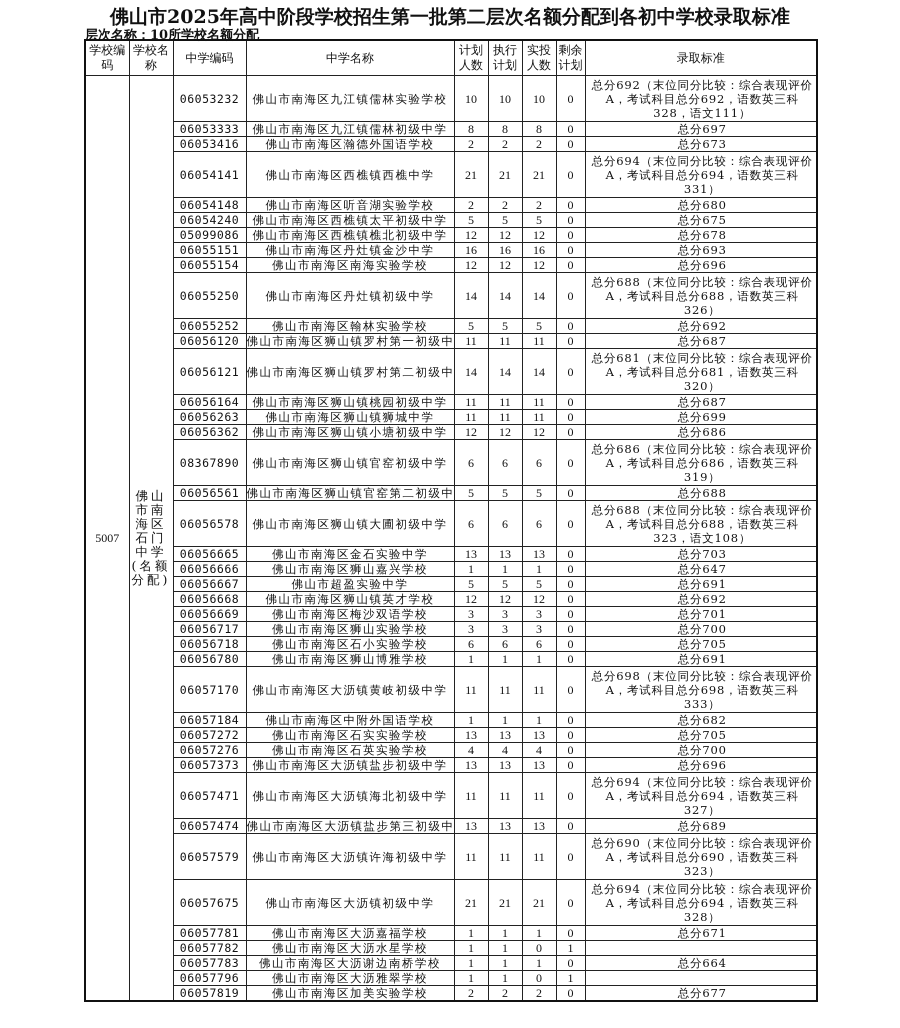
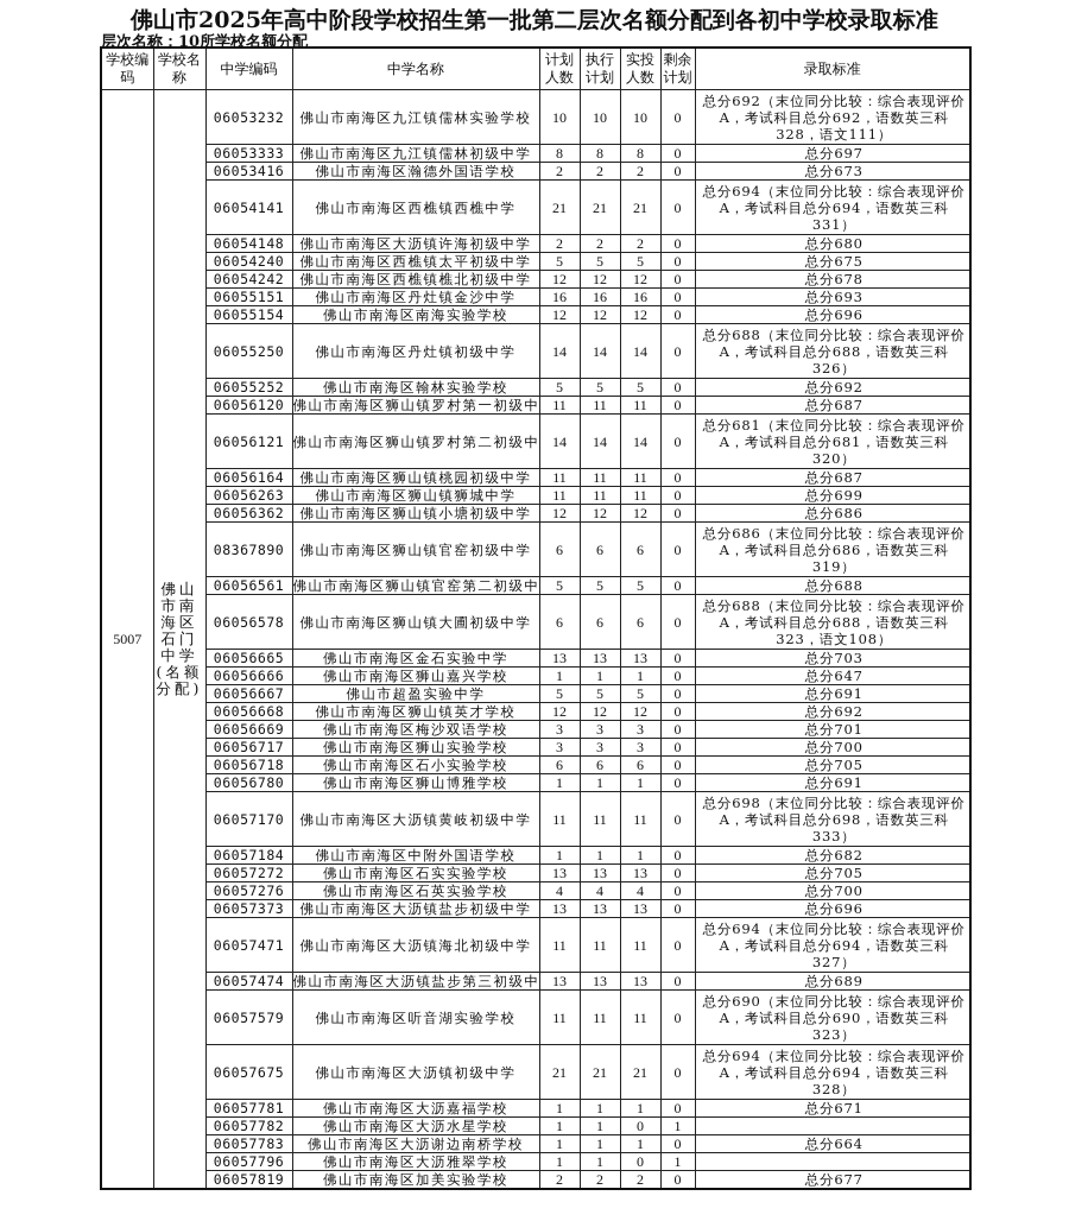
  佛山市2025年高中阶段学校招生第一批第二层次名额分配到各初中学校录取标准
  层次名称：10所学校名额分配
  学校编码	学校名称	中学编码	中学名称	计划人数	执行计划	实投人数	剩余计划	录取标准
  5007	佛山市南海区石门中学(名额分配)	06053232	佛山市南海区九江镇儒林实验学校	10	10	10	0	总分692（末位同分比较：综合表现评价A，考试科目总分692，语数英三科328，语文111）
  06053333	佛山市南海区九江镇儒林初级中学	8	8	8	0	总分697
  06053416	佛山市南海区瀚德外国语学校	2	2	2	0	总分673
  06054141	佛山市南海区西樵镇西樵中学	21	21	21	0	总分694（末位同分比较：综合表现评价A，考试科目总分694，语数英三科331）
- 06054148	佛山市南海区听音湖实验学校	2	2	2	0	总分680
+ 06054148	佛山市南海区大沥镇许海初级中学	2	2	2	0	总分680
  06054240	佛山市南海区西樵镇太平初级中学	5	5	5	0	总分675
- 05099086	佛山市南海区西樵镇樵北初级中学	12	12	12	0	总分678
+ 06054242	佛山市南海区西樵镇樵北初级中学	12	12	12	0	总分678
  06055151	佛山市南海区丹灶镇金沙中学	16	16	16	0	总分693
  06055154	佛山市南海区南海实验学校	12	12	12	0	总分696
  06055250	佛山市南海区丹灶镇初级中学	14	14	14	0	总分688（末位同分比较：综合表现评价A，考试科目总分688，语数英三科326）
  06055252	佛山市南海区翰林实验学校	5	5	5	0	总分692
  06056120	佛山市南海区狮山镇罗村第一初级中	11	11	11	0	总分687
  06056121	佛山市南海区狮山镇罗村第二初级中	14	14	14	0	总分681（末位同分比较：综合表现评价A，考试科目总分681，语数英三科320）
  06056164	佛山市南海区狮山镇桃园初级中学	11	11	11	0	总分687
  06056263	佛山市南海区狮山镇狮城中学	11	11	11	0	总分699
  06056362	佛山市南海区狮山镇小塘初级中学	12	12	12	0	总分686
  08367890	佛山市南海区狮山镇官窑初级中学	6	6	6	0	总分686（末位同分比较：综合表现评价A，考试科目总分686，语数英三科319）
  06056561	佛山市南海区狮山镇官窑第二初级中	5	5	5	0	总分688
  06056578	佛山市南海区狮山镇大圃初级中学	6	6	6	0	总分688（末位同分比较：综合表现评价A，考试科目总分688，语数英三科323，语文108）
  06056665	佛山市南海区金石实验中学	13	13	13	0	总分703
  06056666	佛山市南海区狮山嘉兴学校	1	1	1	0	总分647
  06056667	佛山市超盈实验中学	5	5	5	0	总分691
  06056668	佛山市南海区狮山镇英才学校	12	12	12	0	总分692
  06056669	佛山市南海区梅沙双语学校	3	3	3	0	总分701
  06056717	佛山市南海区狮山实验学校	3	3	3	0	总分700
  06056718	佛山市南海区石小实验学校	6	6	6	0	总分705
  06056780	佛山市南海区狮山博雅学校	1	1	1	0	总分691
  06057170	佛山市南海区大沥镇黄岐初级中学	11	11	11	0	总分698（末位同分比较：综合表现评价A，考试科目总分698，语数英三科333）
  06057184	佛山市南海区中附外国语学校	1	1	1	0	总分682
  06057272	佛山市南海区石实实验学校	13	13	13	0	总分705
  06057276	佛山市南海区石英实验学校	4	4	4	0	总分700
  06057373	佛山市南海区大沥镇盐步初级中学	13	13	13	0	总分696
  06057471	佛山市南海区大沥镇海北初级中学	11	11	11	0	总分694（末位同分比较：综合表现评价A，考试科目总分694，语数英三科327）
  06057474	佛山市南海区大沥镇盐步第三初级中	13	13	13	0	总分689
- 06057579	佛山市南海区大沥镇许海初级中学	11	11	11	0	总分690（末位同分比较：综合表现评价A，考试科目总分690，语数英三科323）
+ 06057579	佛山市南海区听音湖实验学校	11	11	11	0	总分690（末位同分比较：综合表现评价A，考试科目总分690，语数英三科323）
  06057675	佛山市南海区大沥镇初级中学	21	21	21	0	总分694（末位同分比较：综合表现评价A，考试科目总分694，语数英三科328）
  06057781	佛山市南海区大沥嘉福学校	1	1	1	0	总分671
  06057782	佛山市南海区大沥水星学校	1	1	0	1
  06057783	佛山市南海区大沥谢边南桥学校	1	1	1	0	总分664
  06057796	佛山市南海区大沥雅翠学校	1	1	0	1
  06057819	佛山市南海区加美实验学校	2	2	2	0	总分677
